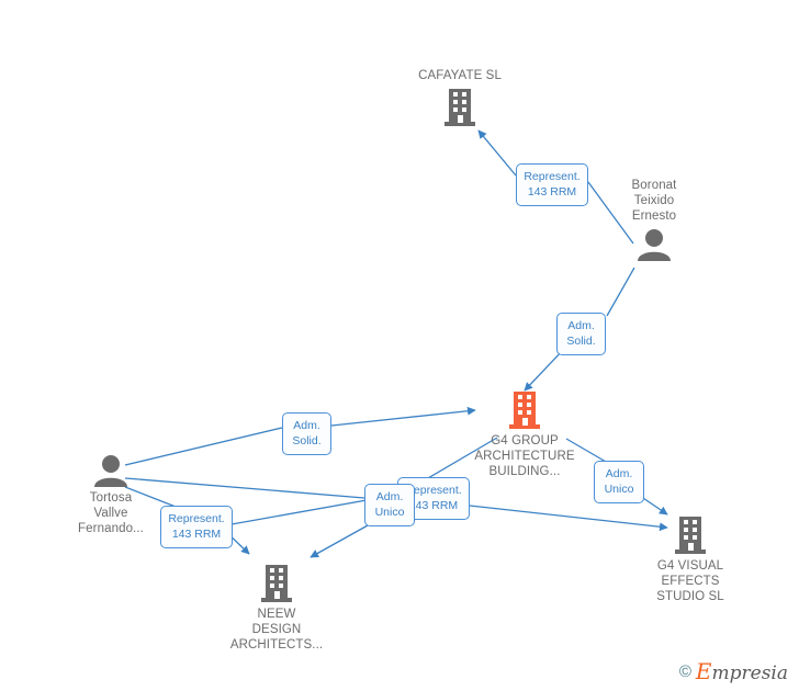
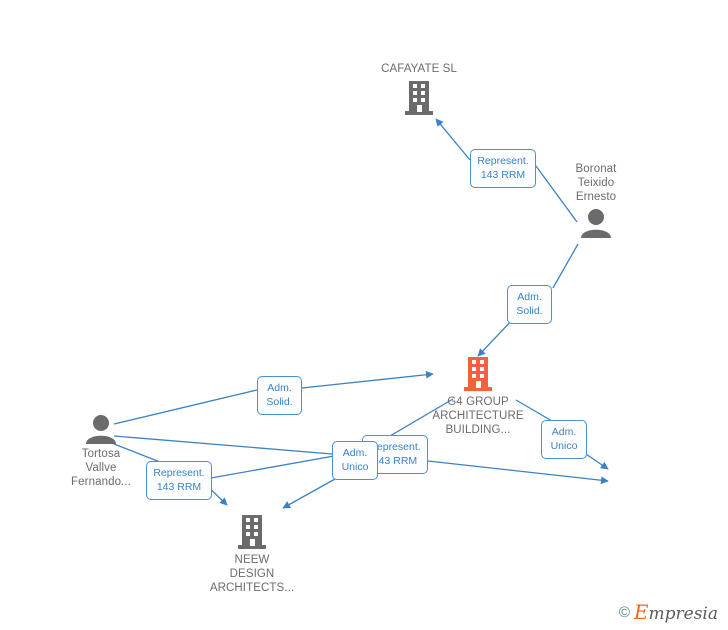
  CAFAYATE SL
  Boronat
  Teixido
  Ernesto
  G4 GROUP
  ARCHITECTURE
  BUILDING...
  Tortosa
  Vallve
  Fernando...
  NEEW
  DESIGN
  ARCHITECTS...
- G4 VISUAL
- EFFECTS
- STUDIO SL
  Represent.
  143 RRM
  Adm.
  Solid.
  Adm.
  Solid.
  Adm.
  Unico
  epresent.
  43 RRM
  Adm.
  Unico
  Represent.
  143 RRM
  ©
  Empresia
